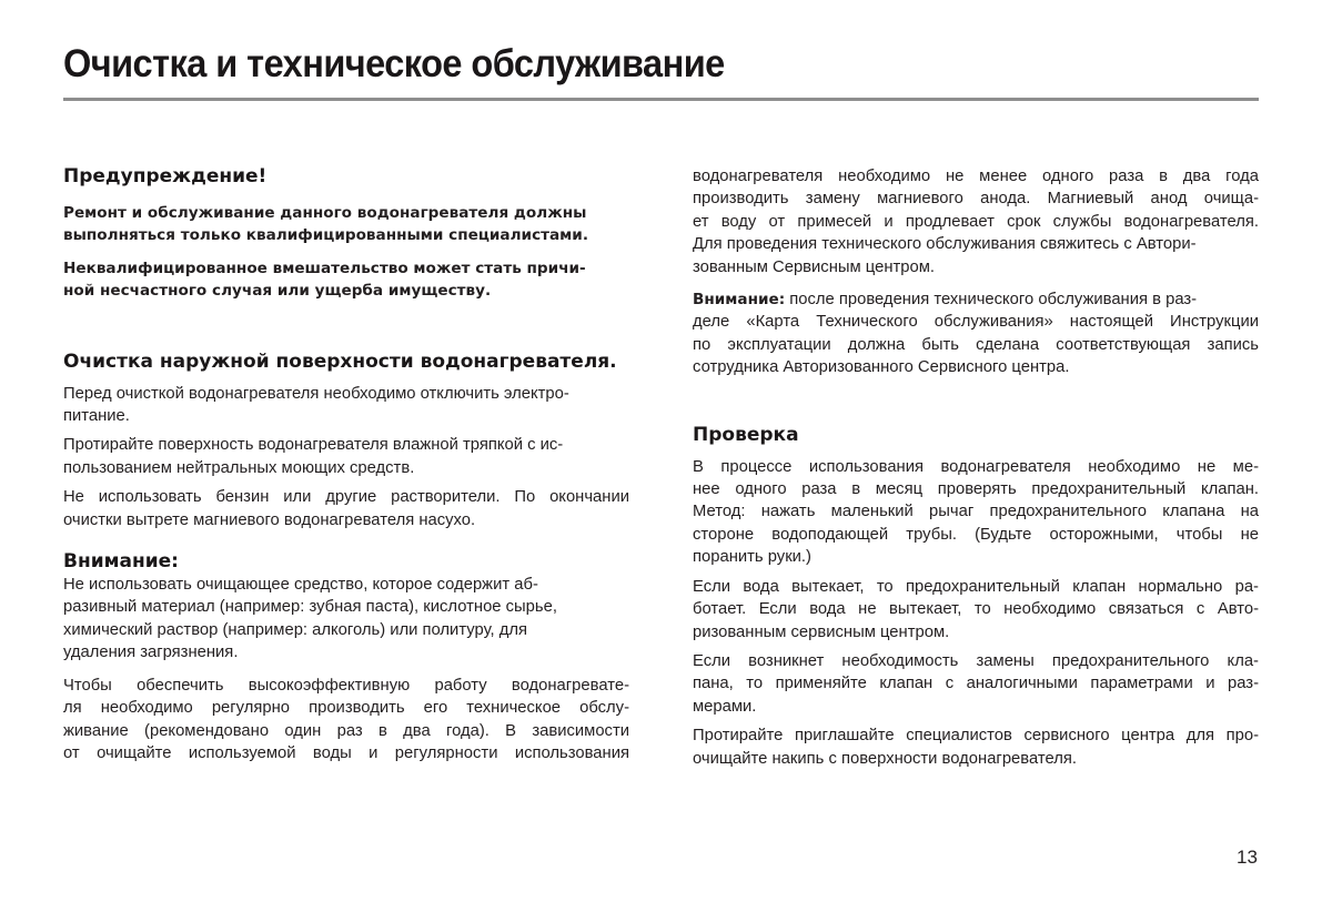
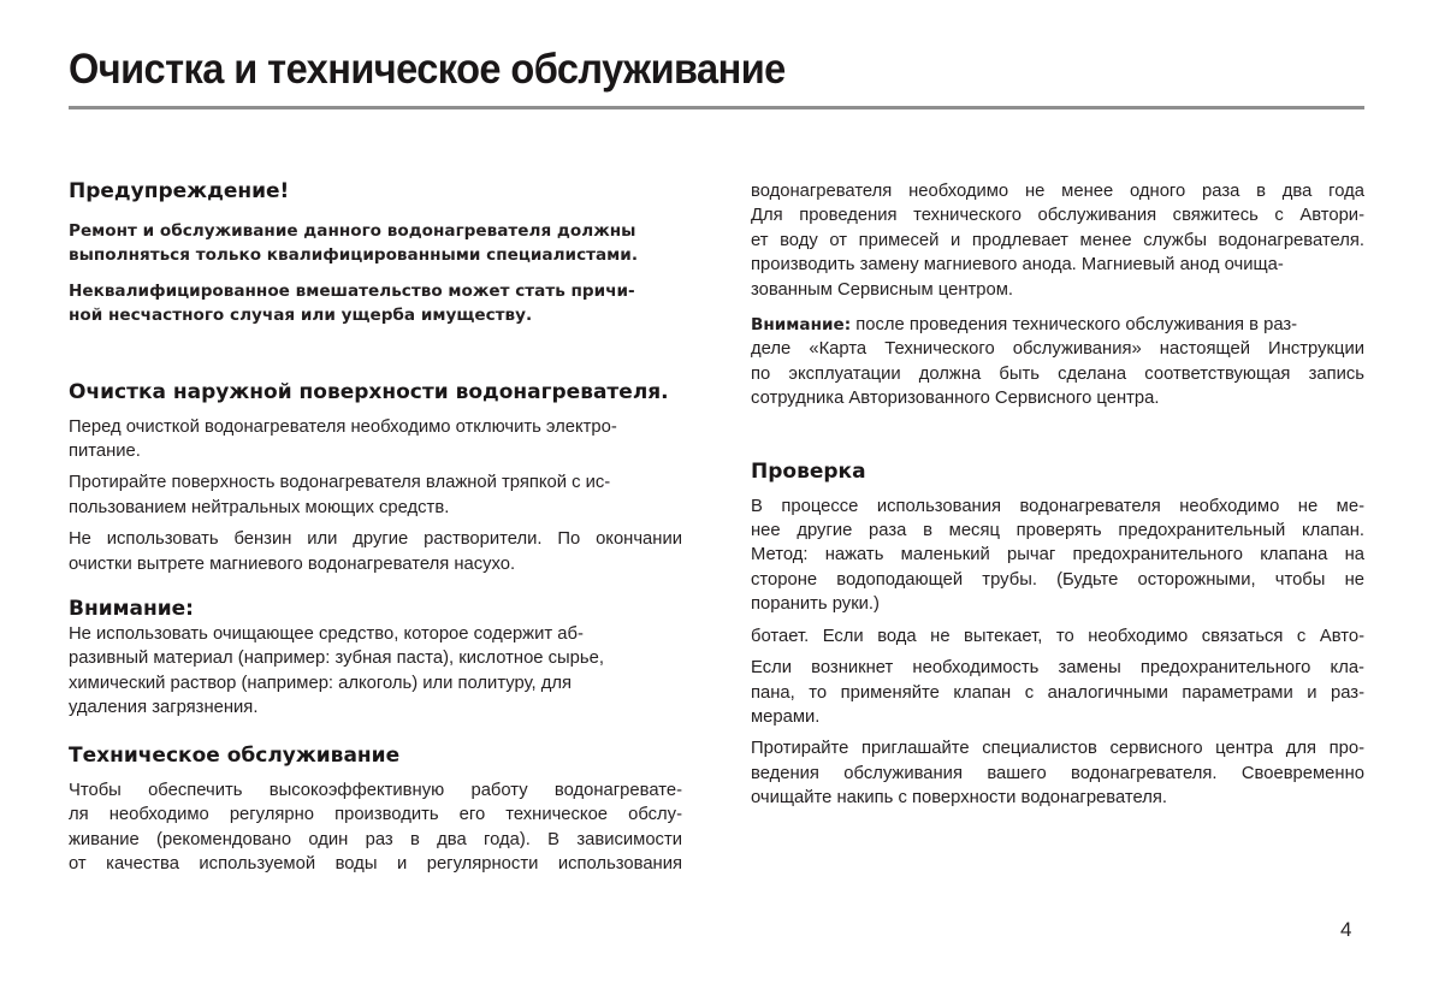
  Очистка и техническое обслуживание
  Предупреждение!
  Ремонт и обслуживание данного водонагревателя должны
  выполняться только квалифицированными специалистами.
  Неквалифицированное вмешательство может стать причи-
  ной несчастного случая или ущерба имуществу.
  Очистка наружной поверхности водонагревателя.
  Перед очисткой водонагревателя необходимо отключить электро-
  питание.
  Протирайте поверхность водонагревателя влажной тряпкой с ис-
  пользованием нейтральных моющих средств.
  Не использовать бензин или другие растворители. По окончании
  очистки вытрете магниевого водонагревателя насухо.
  Внимание:
  Не использовать очищающее средство, которое содержит аб-
  разивный материал (например: зубная паста), кислотное сырье,
  химический раствор (например: алкоголь) или политуру, для
  удаления загрязнения.
+ Техническое обслуживание
  Чтобы обеспечить высокоэффективную работу водонагревате-
  ля необходимо регулярно производить его техническое обслу-
  живание (рекомендовано один раз в два года). В зависимости
- от очищайте используемой воды и регулярности использования
+ от качества используемой воды и регулярности использования
  водонагревателя необходимо не менее одного раза в два года
- производить замену магниевого анода. Магниевый анод очища-
+ Для проведения технического обслуживания свяжитесь с Автори-
- ет воду от примесей и продлевает срок службы водонагревателя.
+ ет воду от примесей и продлевает менее службы водонагревателя.
- Для проведения технического обслуживания свяжитесь с Автори-
+ производить замену магниевого анода. Магниевый анод очища-
  зованным Сервисным центром.
  Внимание: после проведения технического обслуживания в раз-
  деле «Карта Технического обслуживания» настоящей Инструкции
  по эксплуатации должна быть сделана соответствующая запись
  сотрудника Авторизованного Сервисного центра.
  Проверка
  В процессе использования водонагревателя необходимо не ме-
- нее одного раза в месяц проверять предохранительный клапан.
+ нее другие раза в месяц проверять предохранительный клапан.
  Метод: нажать маленький рычаг предохранительного клапана на
  стороне водоподающей трубы. (Будьте осторожными, чтобы не
  поранить руки.)
- Если вода вытекает, то предохранительный клапан нормально ра-
  ботает. Если вода не вытекает, то необходимо связаться с Авто-
- ризованным сервисным центром.
  Если возникнет необходимость замены предохранительного кла-
  пана, то применяйте клапан с аналогичными параметрами и раз-
  мерами.
  Протирайте приглашайте специалистов сервисного центра для про-
+ ведения обслуживания вашего водонагревателя. Своевременно
  очищайте накипь с поверхности водонагревателя.
- 13
+ 4
